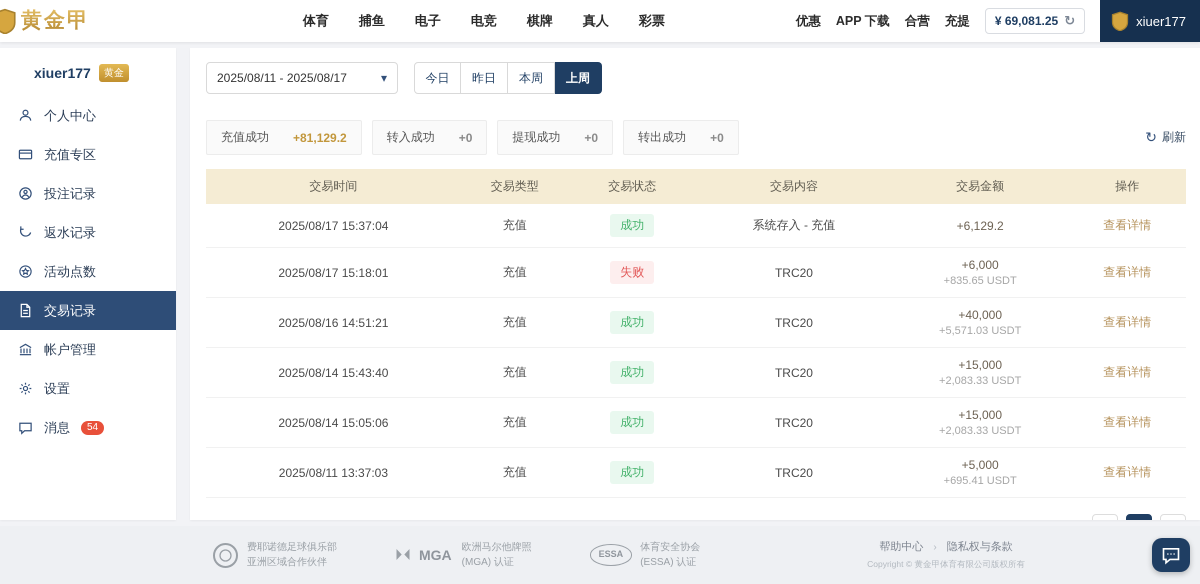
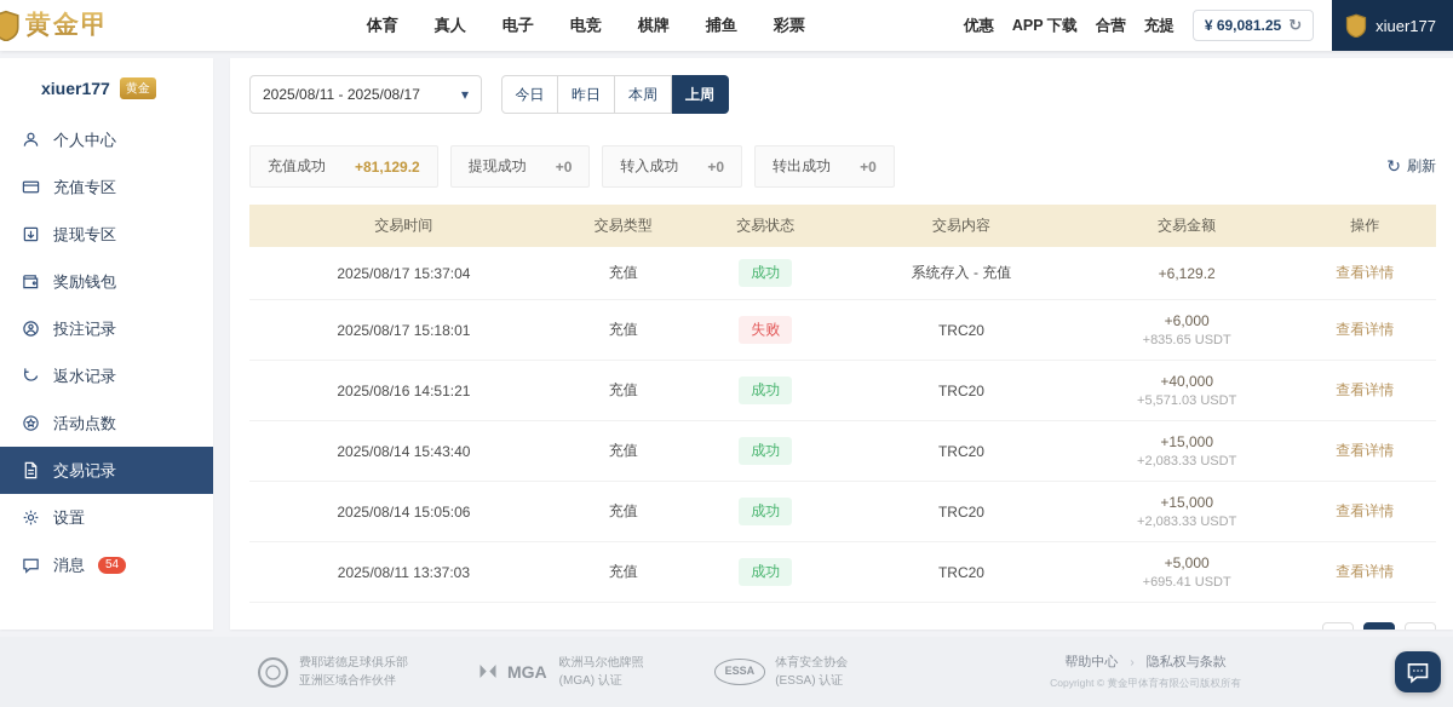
  黄金甲
  体育
- 捕鱼
+ 真人
  电子
  电竞
  棋牌
- 真人
+ 捕鱼
  彩票
  优惠
  APP 下载
  合营
  充提
  ¥ 69,081.25
  ↻
  xiuer177
  xiuer177
  黄金
  个人中心
  充值专区
+ 提现专区
+ 奖励钱包
  投注记录
  返水记录
  活动点数
  交易记录
- 帐户管理
  设置
  消息
  54
  2025/08/11 - 2025/08/17
  ▾
  今日
  昨日
  本周
  上周
  充值成功
  +81,129.2
- 转入成功
+ 提现成功
  +0
- 提现成功
+ 转入成功
  +0
  转出成功
  +0
  ↻
  刷新
  交易时间	交易类型	交易状态	交易内容	交易金额	操作
  2025/08/17 15:37:04	充值	成功	系统存入 - 充值	+6,129.2	查看详情
  2025/08/17 15:18:01	充值	失败	TRC20	+6,000 +835.65 USDT	查看详情
  2025/08/16 14:51:21	充值	成功	TRC20	+40,000 +5,571.03 USDT	查看详情
  2025/08/14 15:43:40	充值	成功	TRC20	+15,000 +2,083.33 USDT	查看详情
  2025/08/14 15:05:06	充值	成功	TRC20	+15,000 +2,083.33 USDT	查看详情
  2025/08/11 13:37:03	充值	成功	TRC20	+5,000 +695.41 USDT	查看详情
  费耶诺德足球俱乐部
  亚洲区域合作伙伴
  MGA
  欧洲马尔他牌照
  (MGA) 认证
  ESSA
  体育安全协会
  (ESSA) 认证
  帮助中心
  ›
  隐私权与条款
  Copyright © 黄金甲体育有限公司版权所有
